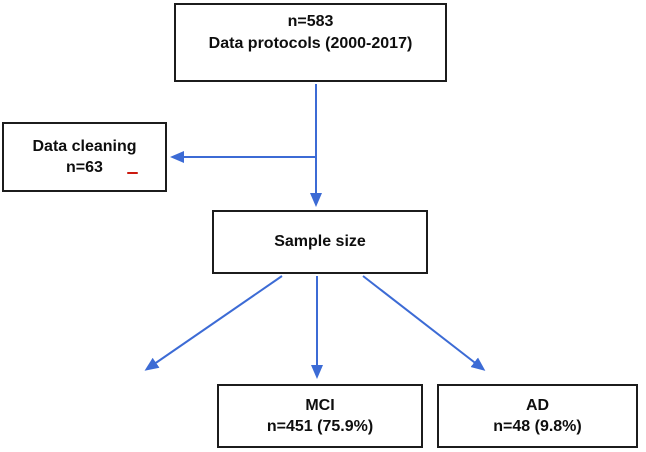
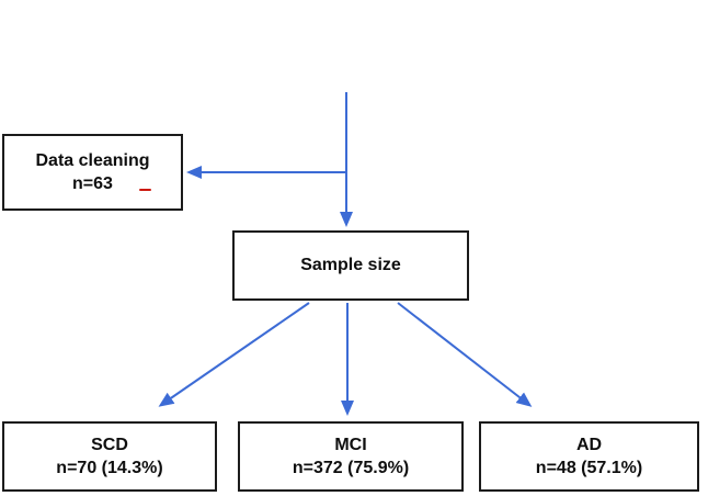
- n=583
- Data protocols (2000-2017)
  Data cleaning
  n=63
  Sample size
+ SCD
+ n=70 (14.3%)
  MCI
- n=451 (75.9%)
+ n=372 (75.9%)
  AD
- n=48 (9.8%)
+ n=48 (57.1%)
